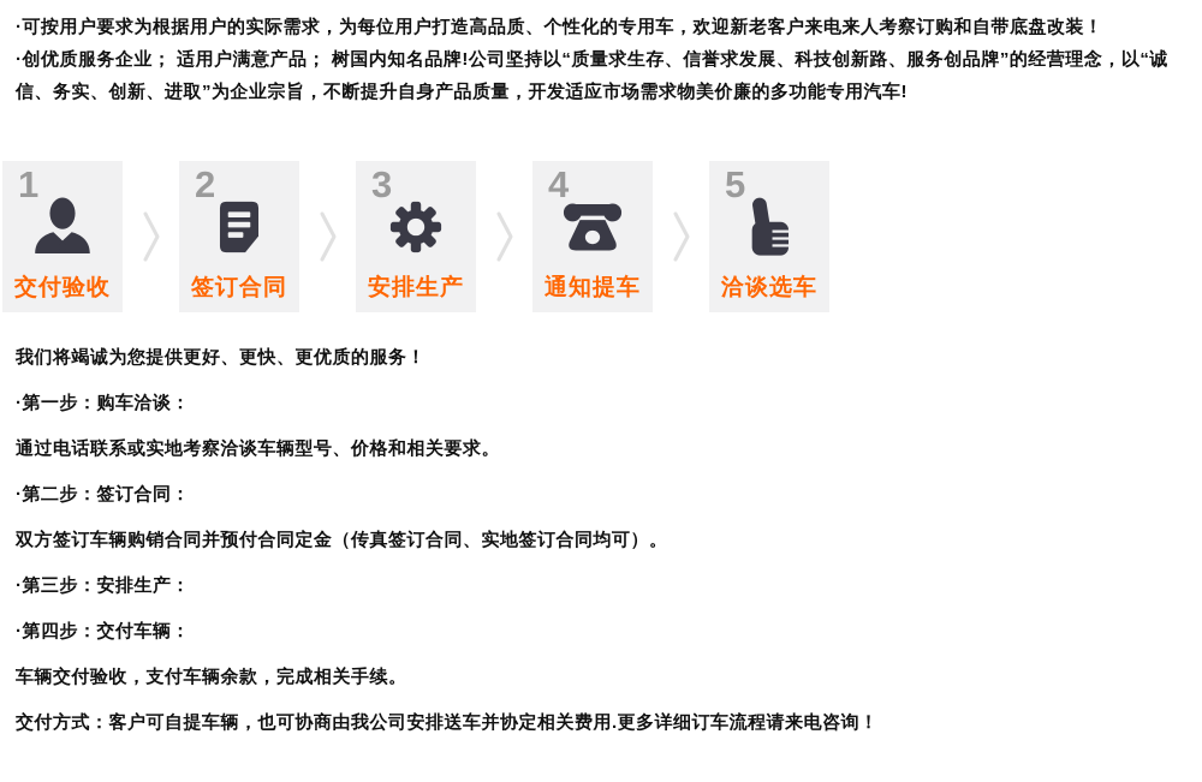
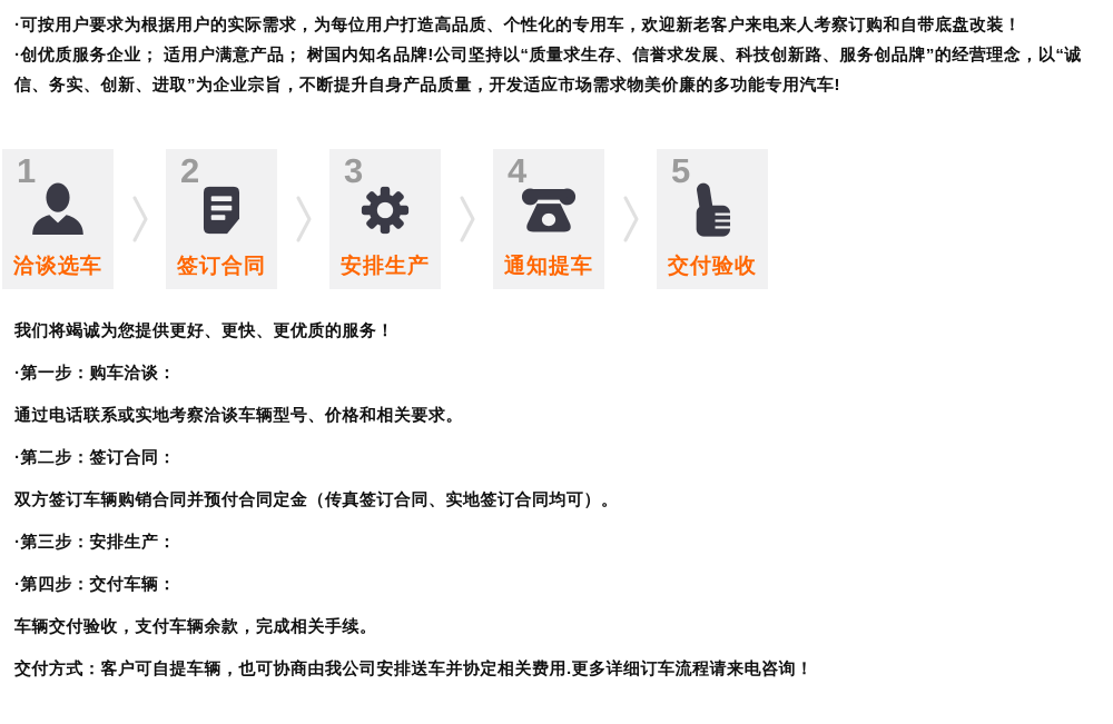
  ·可按用户要求为根据用户的实际需求，为每位用户打造高品质、个性化的专用车，欢迎新老客户来电来人考察订购和自带底盘改装！
  ·创优质服务企业； 适用户满意产品； 树国内知名品牌!公司坚持以“质量求生存、信誉求发展、科技创新路、服务创品牌”的经营理念，以“诚信、务实、创新、进取”为企业宗旨，不断提升自身产品质量，开发适应市场需求物美价廉的多功能专用汽车!
  1
- 交付验收
+ 洽谈选车
  2
  签订合同
  3
  安排生产
  4
  通知提车
  5
- 洽谈选车
+ 交付验收
  我们将竭诚为您提供更好、更快、更优质的服务！
  ·第一步：购车洽谈：
  通过电话联系或实地考察洽谈车辆型号、价格和相关要求。
  ·第二步：签订合同：
  双方签订车辆购销合同并预付合同定金（传真签订合同、实地签订合同均可）。
  ·第三步：安排生产：
  ·第四步：交付车辆：
  车辆交付验收，支付车辆余款，完成相关手续。
  交付方式：客户可自提车辆，也可协商由我公司安排送车并协定相关费用.更多详细订车流程请来电咨询！
